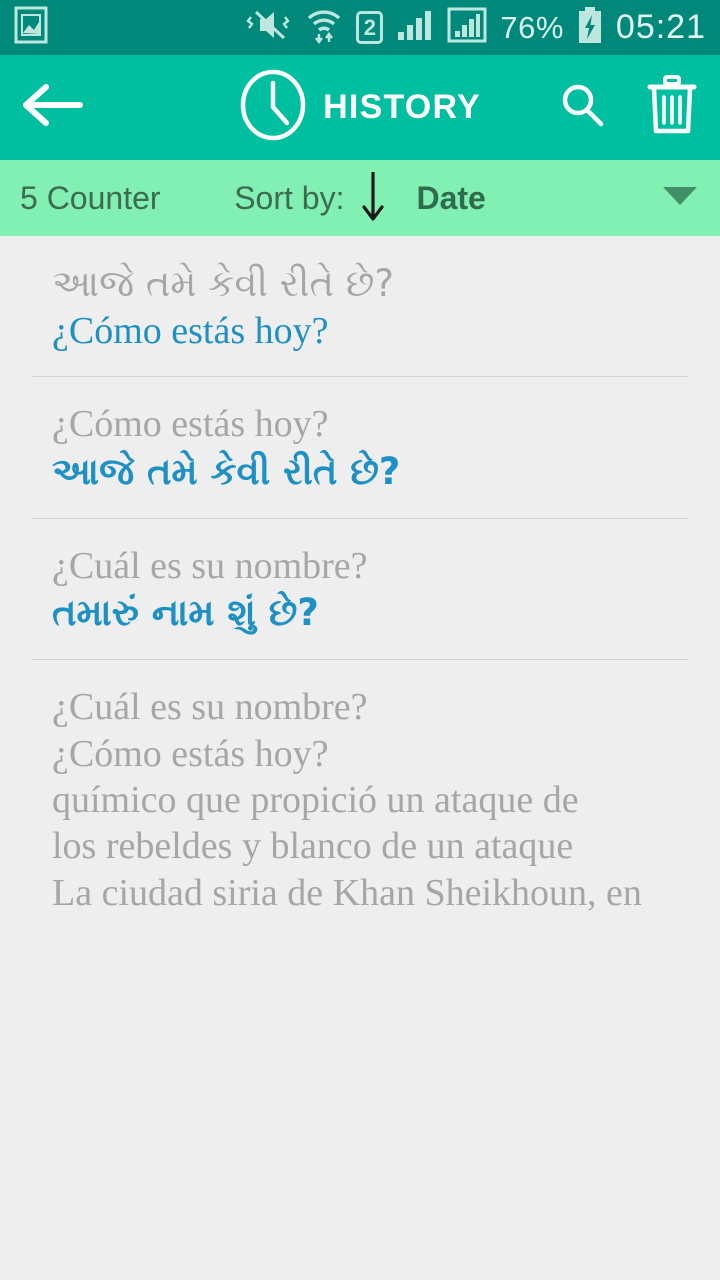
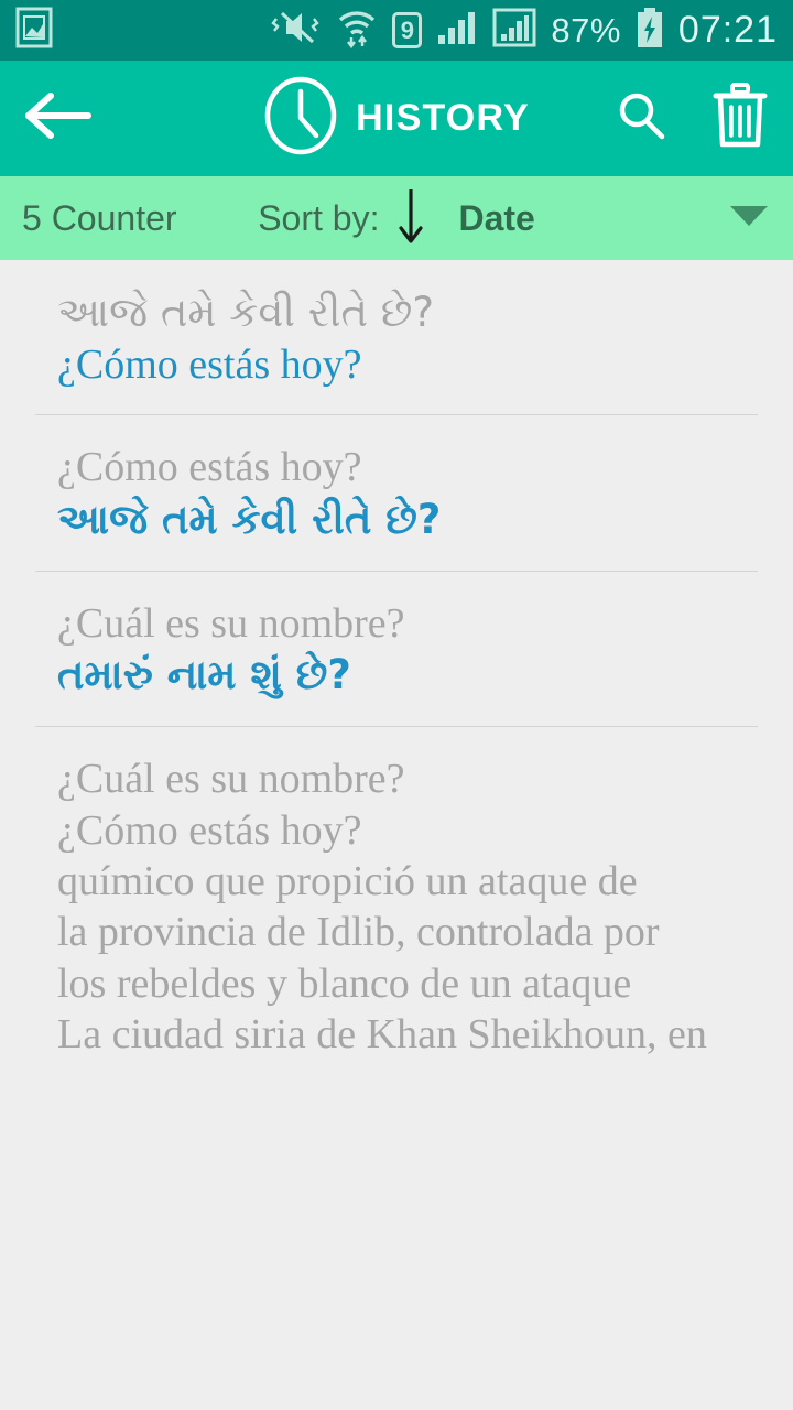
- 2
+ 9
- 76%
+ 87%
- 05:21
+ 07:21
  HISTORY
  5 Counter
  Sort by:
  Date
  આજે તમે કેવી રીતે છે?
  ¿Cómo estás hoy?
  ¿Cómo estás hoy?
  આજે તમે કેવી રીતે છે?
  ¿Cuál es su nombre?
  તમારું નામ શું છે?
  ¿Cuál es su nombre?
  ¿Cómo estás hoy?
  químico que propició un ataque de
+ la provincia de Idlib, controlada por
  los rebeldes y blanco de un ataque
  La ciudad siria de Khan Sheikhoun, en
